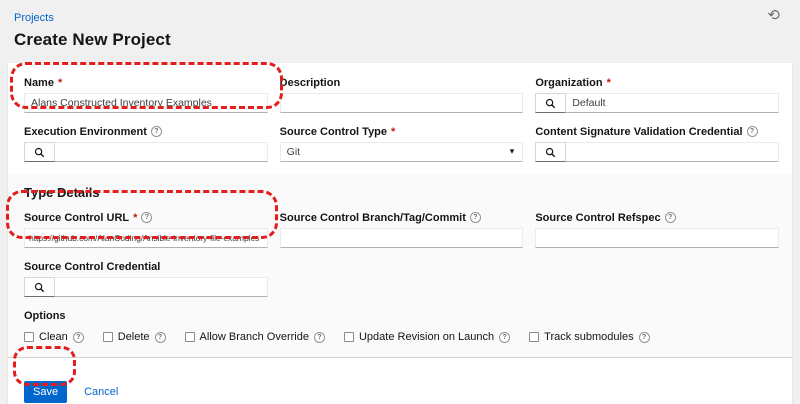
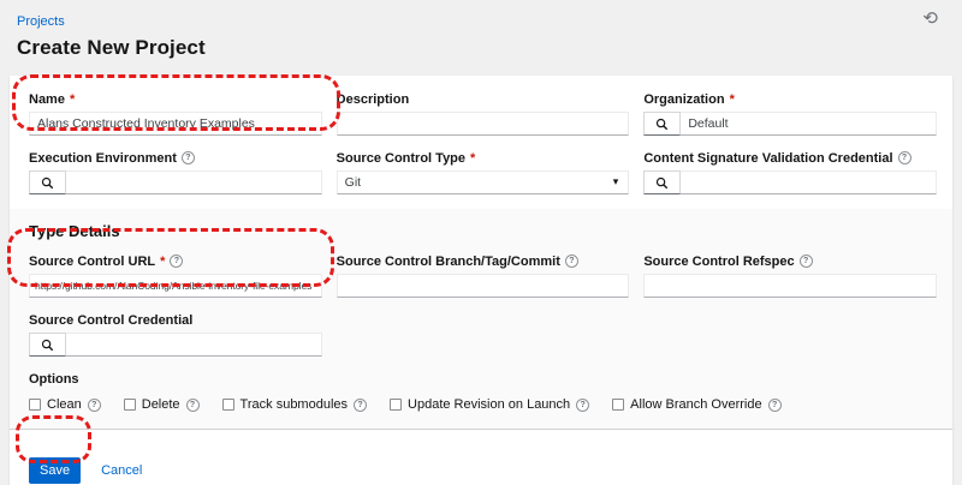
  Projects
  Create New Project
  ⟲
  Name
  *
  Alans Constructed Inventory Examples
  Description
  Organization
  *
  Default
  Execution Environment
  Source Control Type
  *
  Git
  ▾
  Content Signature Validation Credential
  Type Details
  Source Control URL
  *
  https://github.com/AlanCoding/Ansible-inventory-file-examples
  Source Control Branch/Tag/Commit
  Source Control Refspec
  Source Control Credential
  Options
  Clean
  Delete
- Allow Branch Override
+ Track submodules
  Update Revision on Launch
- Track submodules
+ Allow Branch Override
  Save
  Cancel
